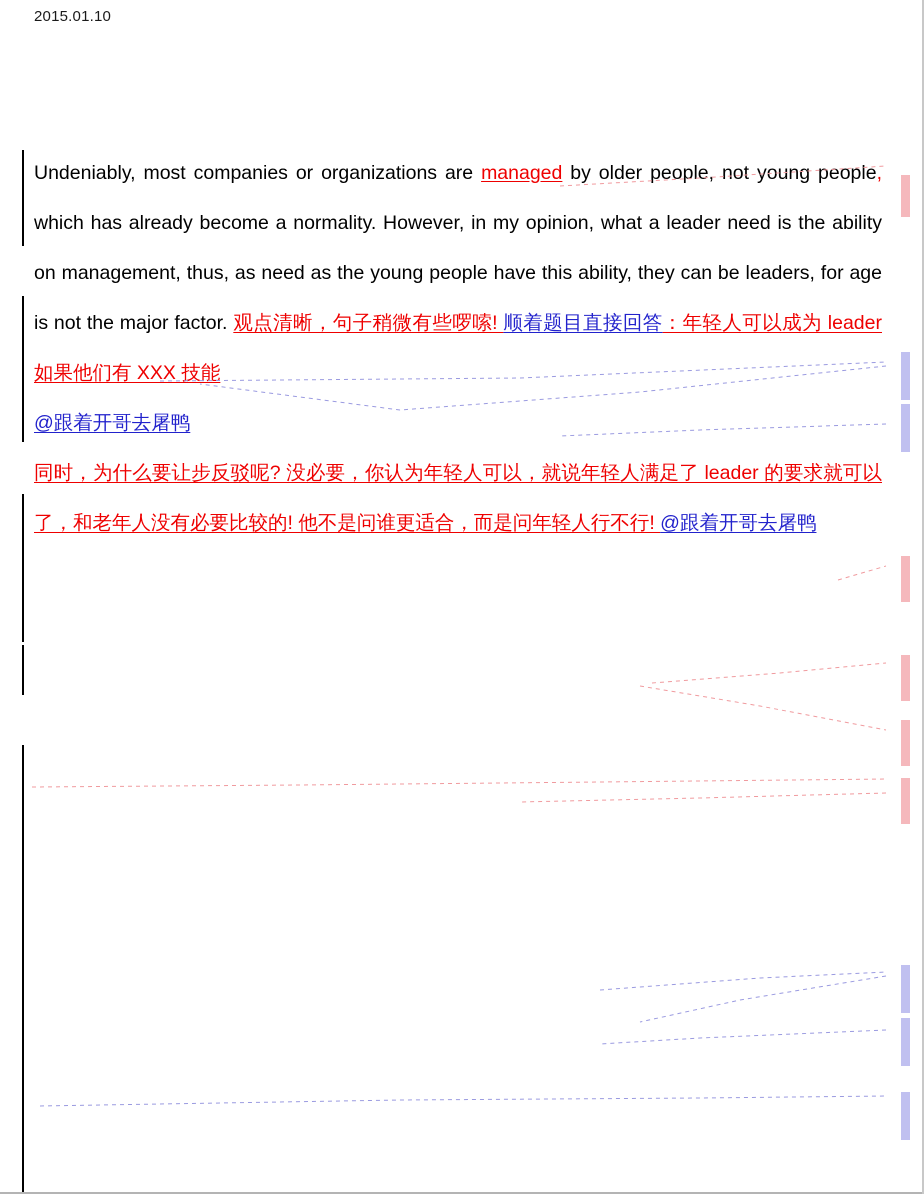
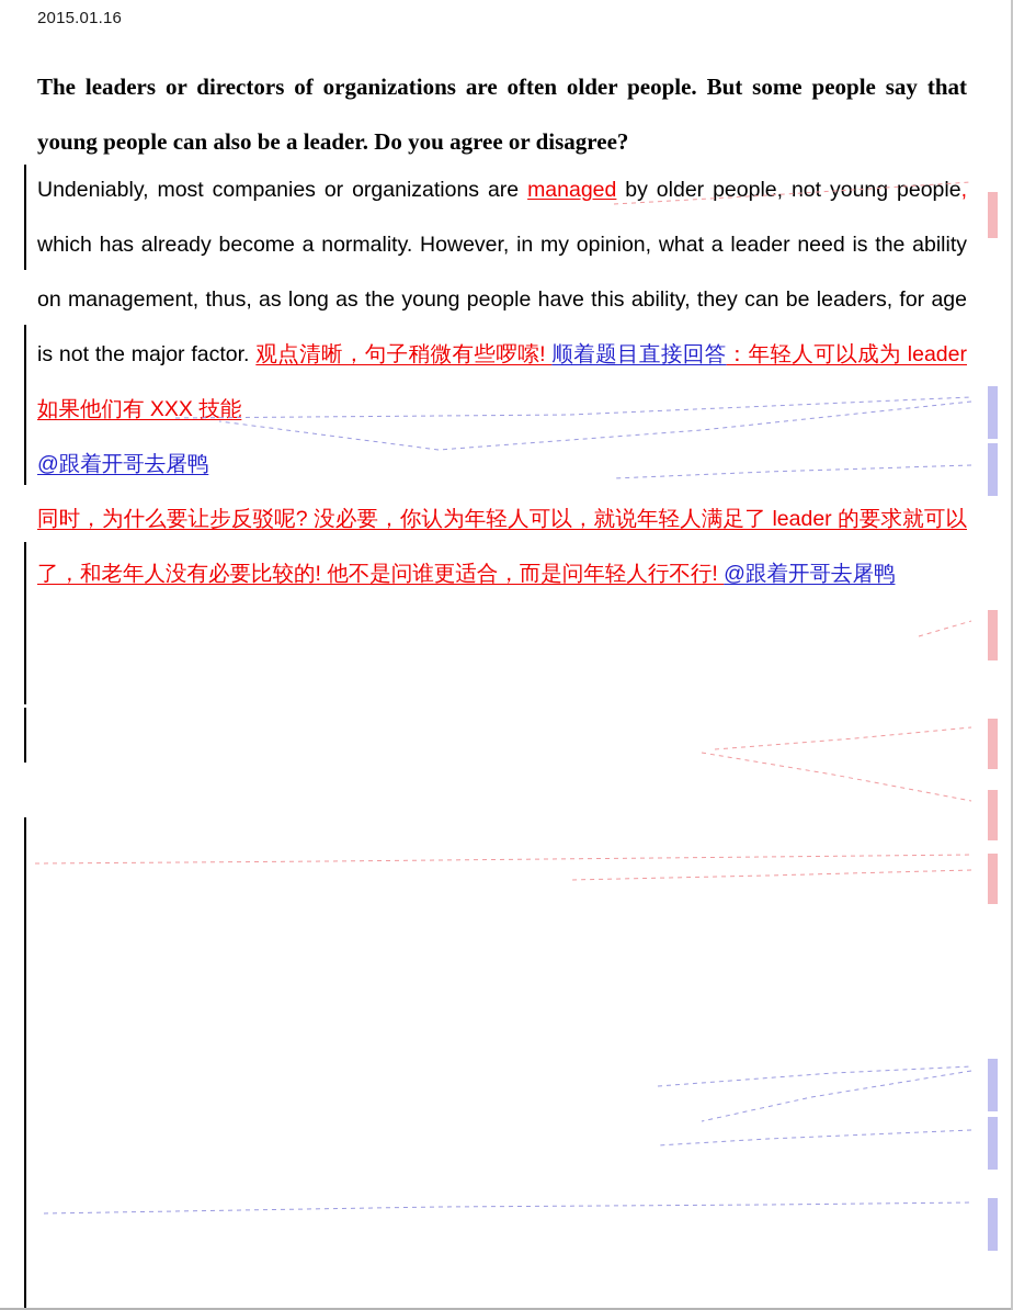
- 2015.01.10
+ 2015.01.16
+ The leaders or directors of organizations are often older people. But some people say that young people can also be a leader. Do you agree or disagree?
- Undeniably, most companies or organizations are managed by older people, not young people, which has already become a normality. However, in my opinion, what a leader need is the ability on management, thus, as need as the young people have this ability, they can be leaders, for age is not the major factor. 观点清晰，句子稍微有些啰嗦! 顺着题目直接回答：年轻人可以成为 leader 如果他们有 XXX 技能
+ Undeniably, most companies or organizations are managed by older people, not young people, which has already become a normality. However, in my opinion, what a leader need is the ability on management, thus, as long as the young people have this ability, they can be leaders, for age is not the major factor. 观点清晰，句子稍微有些啰嗦! 顺着题目直接回答：年轻人可以成为 leader 如果他们有 XXX 技能
  @跟着开哥去屠鸭
  同时，为什么要让步反驳呢? 没必要，你认为年轻人可以，就说年轻人满足了 leader 的要求就可以了，和老年人没有必要比较的! 他不是问谁更适合，而是问年轻人行不行! @跟着开哥去屠鸭
